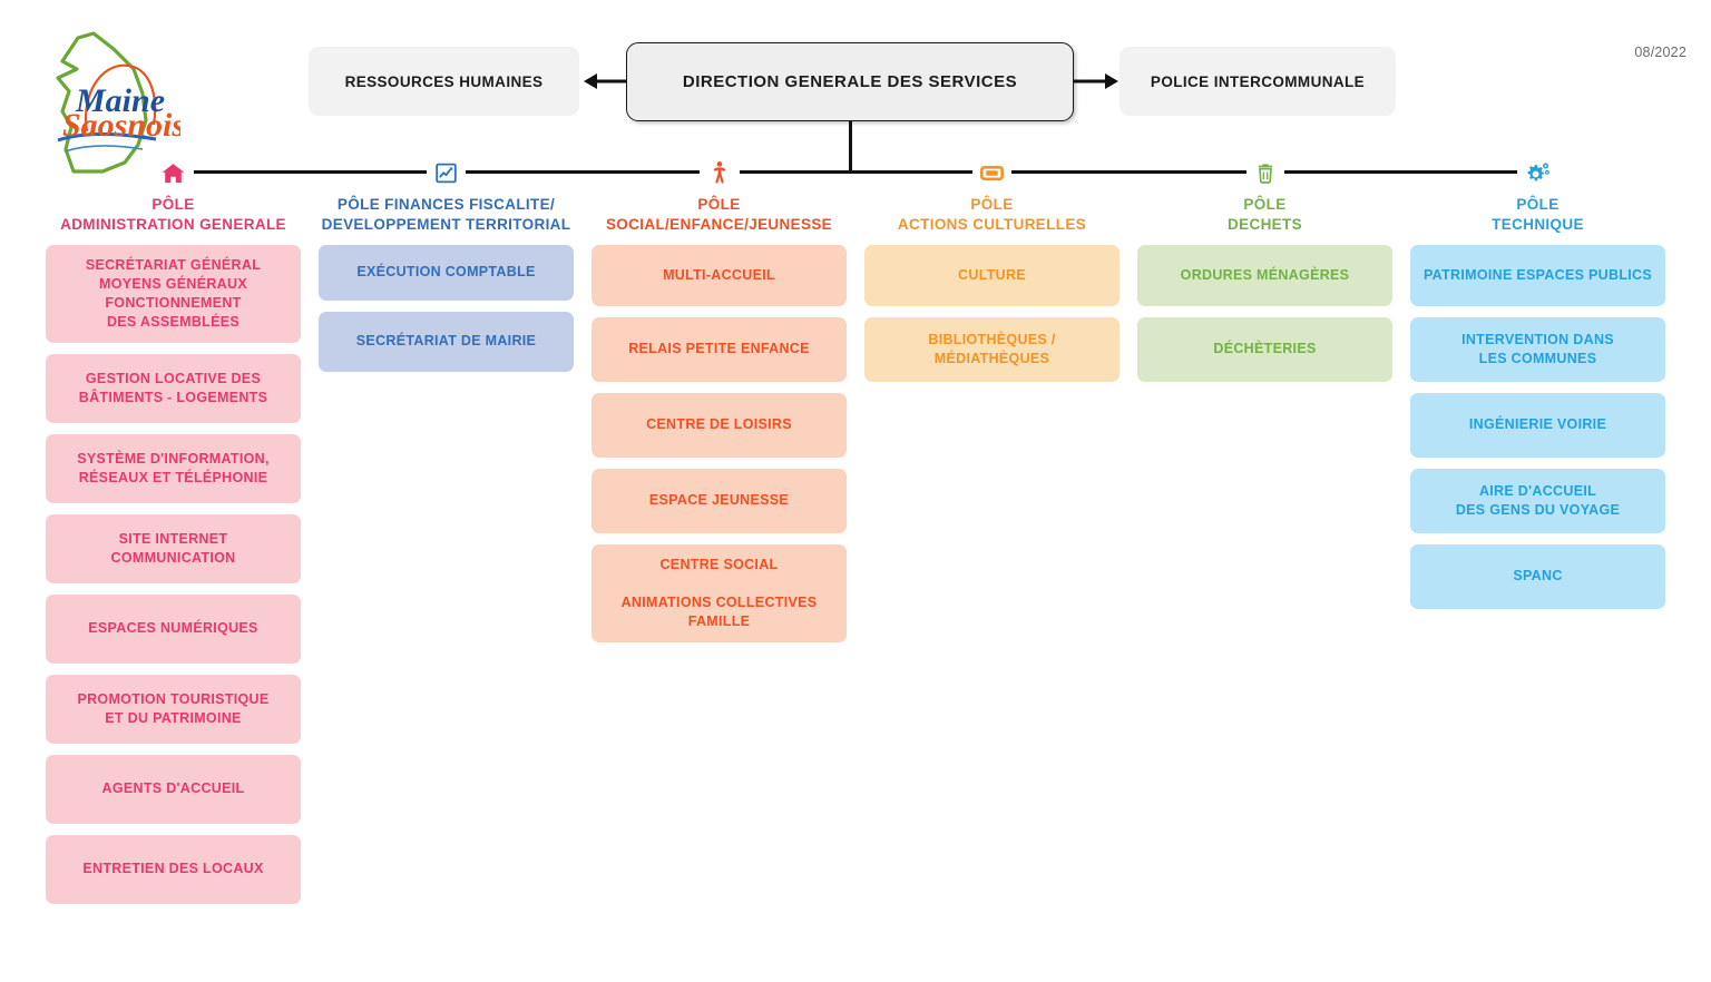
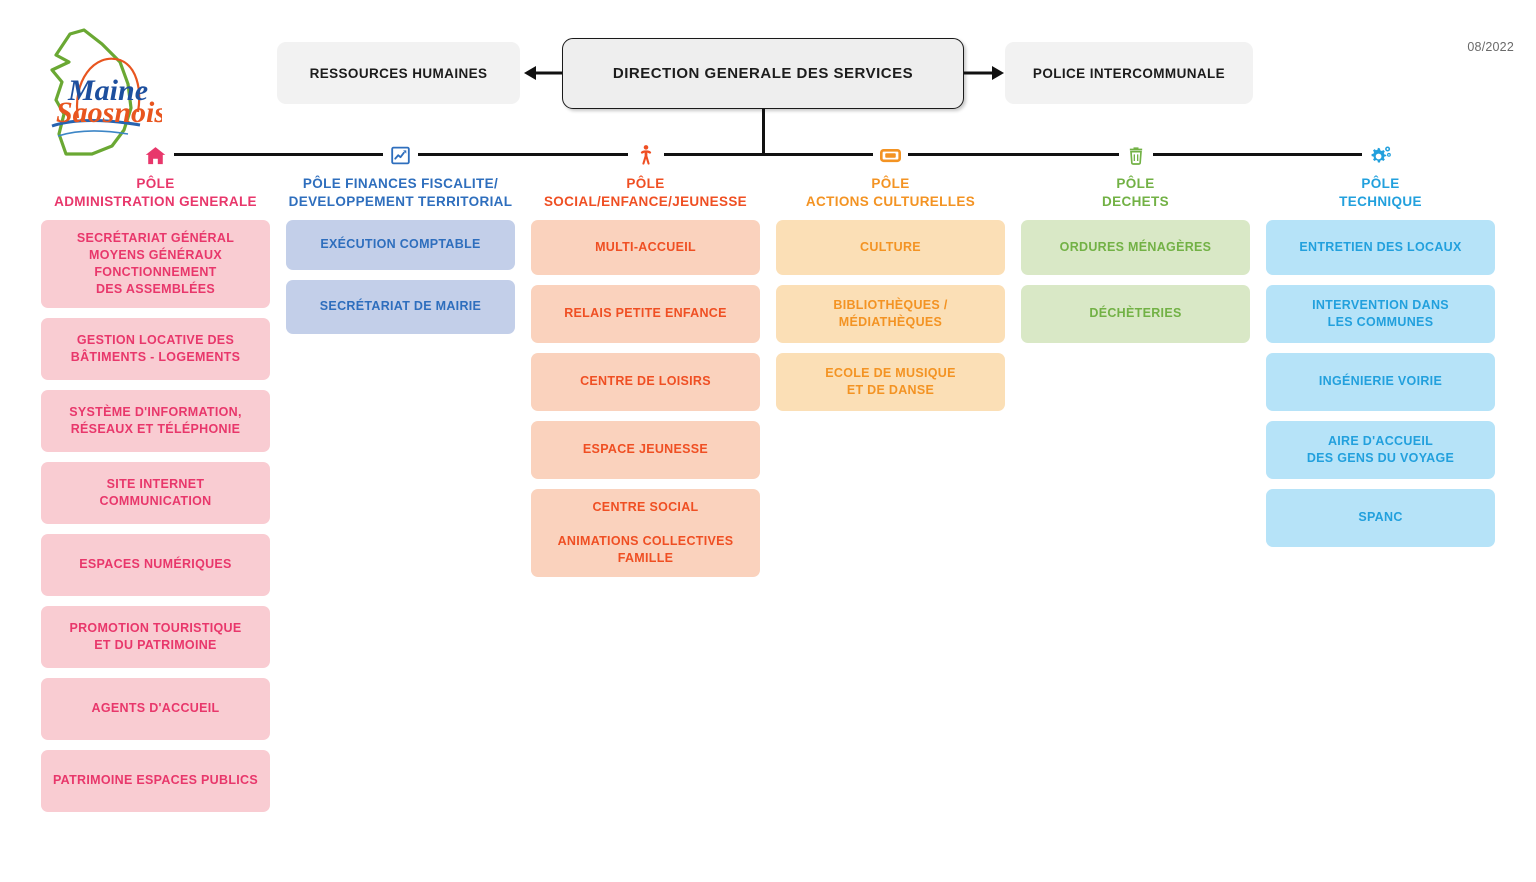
  Maine
  Saosnois
  08/2022
  RESSOURCES HUMAINES
  DIRECTION GENERALE DES SERVICES
  POLICE INTERCOMMUNALE
  PÔLE
  ADMINISTRATION GENERALE
  SECRÉTARIAT GÉNÉRAL
  MOYENS GÉNÉRAUX
  FONCTIONNEMENT
  DES ASSEMBLÉES
  GESTION LOCATIVE DES
  BÂTIMENTS - LOGEMENTS
  SYSTÈME D'INFORMATION,
  RÉSEAUX ET TÉLÉPHONIE
  SITE INTERNET
  COMMUNICATION
  ESPACES NUMÉRIQUES
  PROMOTION TOURISTIQUE
  ET DU PATRIMOINE
  AGENTS D'ACCUEIL
- ENTRETIEN DES LOCAUX
+ PATRIMOINE ESPACES PUBLICS
  PÔLE FINANCES FISCALITE/
  DEVELOPPEMENT TERRITORIAL
  EXÉCUTION COMPTABLE
  SECRÉTARIAT DE MAIRIE
  PÔLE
  SOCIAL/ENFANCE/JEUNESSE
  MULTI-ACCUEIL
  RELAIS PETITE ENFANCE
  CENTRE DE LOISIRS
  ESPACE JEUNESSE
  CENTRE SOCIAL
  ANIMATIONS COLLECTIVES
  FAMILLE
  PÔLE
  ACTIONS CULTURELLES
  CULTURE
  BIBLIOTHÈQUES /
  MÉDIATHÈQUES
+ ECOLE DE MUSIQUE
+ ET DE DANSE
  PÔLE
  DECHETS
  ORDURES MÉNAGÈRES
  DÉCHÈTERIES
  PÔLE
  TECHNIQUE
- PATRIMOINE ESPACES PUBLICS
+ ENTRETIEN DES LOCAUX
  INTERVENTION DANS
  LES COMMUNES
  INGÉNIERIE VOIRIE
  AIRE D'ACCUEIL
  DES GENS DU VOYAGE
  SPANC
